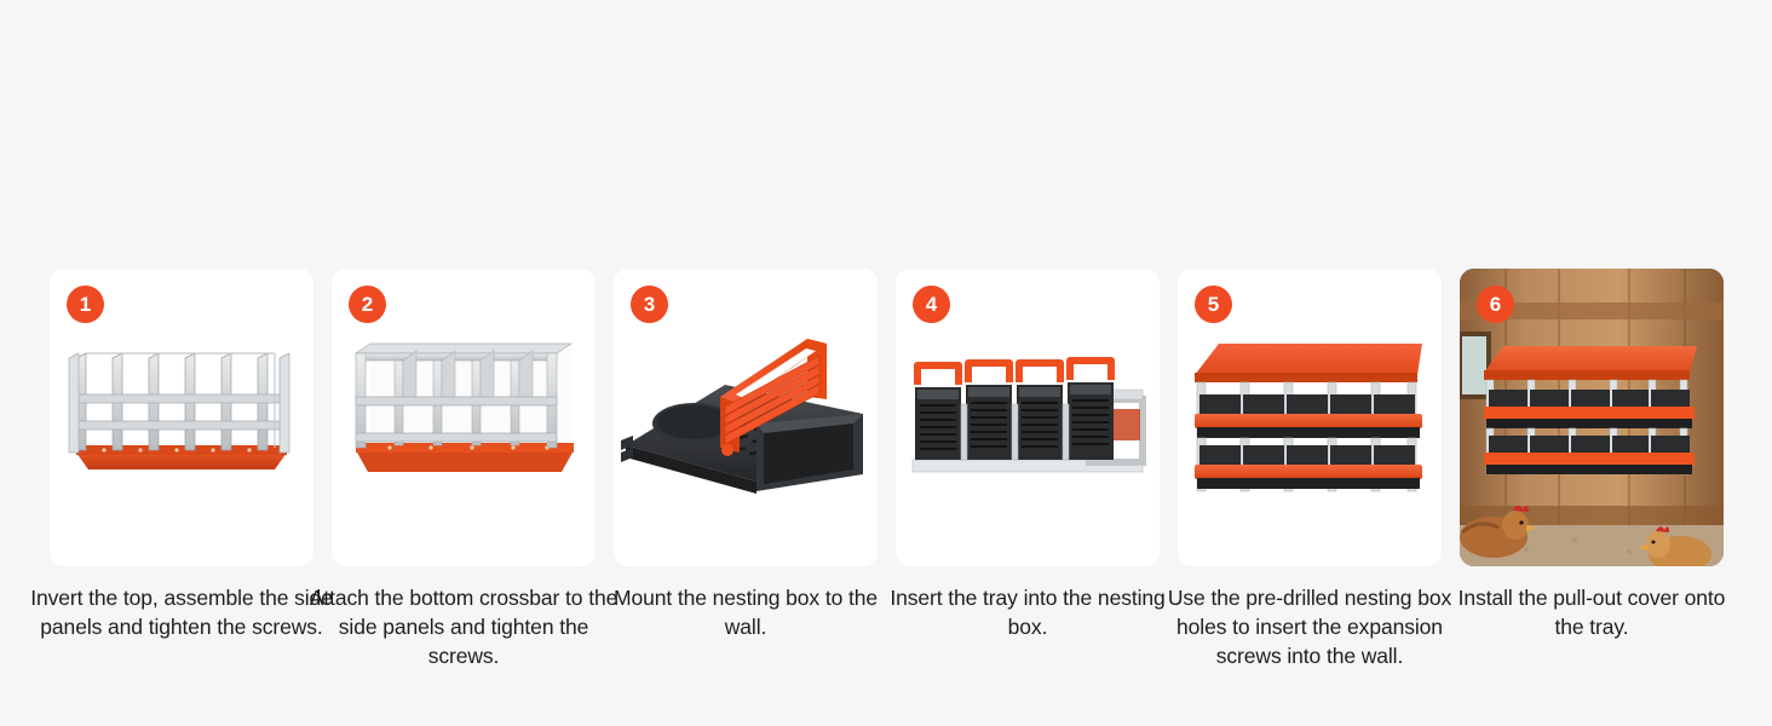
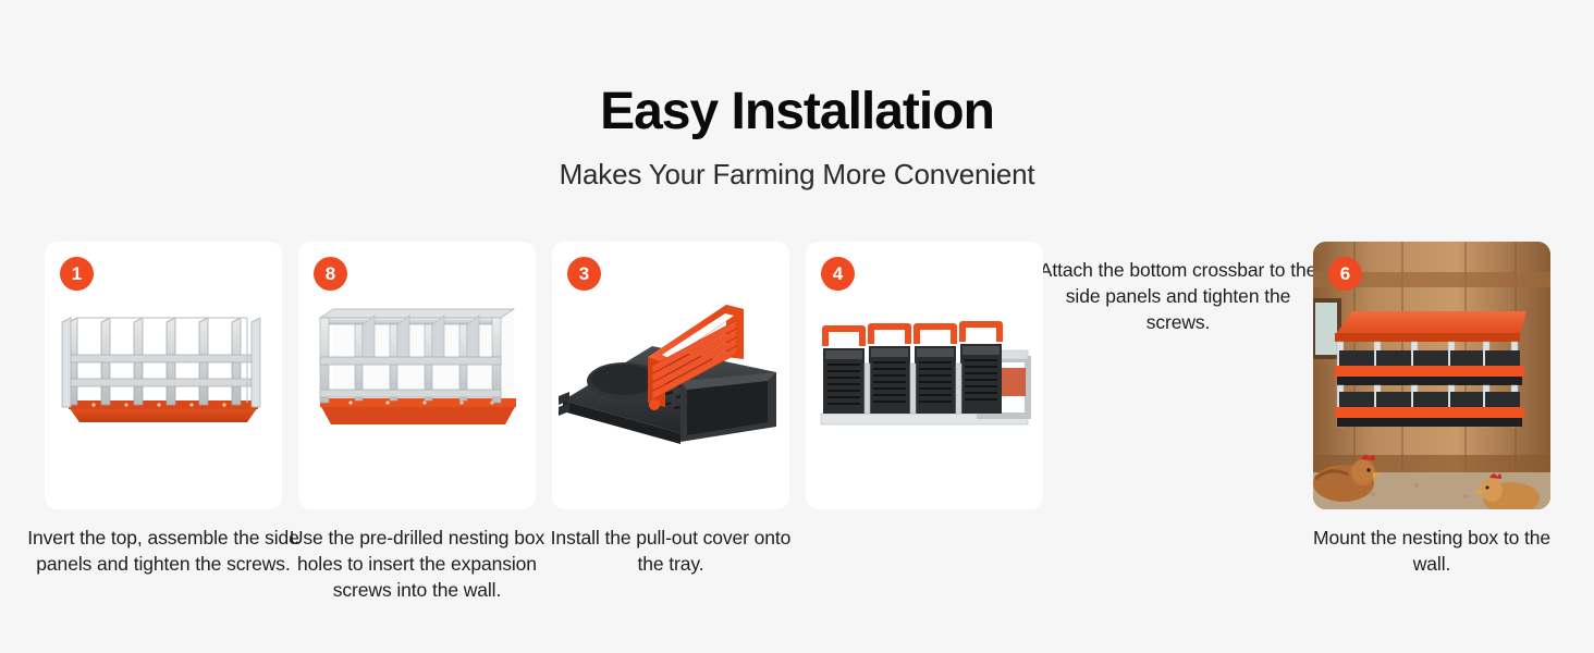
+ Easy Installation
+ Makes Your Farming More Convenient
  1
  Invert the top, assemble the side panels and tighten the screws.
- 2
+ 8
- Attach the bottom crossbar to the side panels and tighten the screws.
+ Use the pre-drilled nesting box holes to insert the expansion screws into the wall.
  3
- Mount the nesting box to the wall.
+ Install the pull-out cover onto the tray.
  4
- Insert the tray into the nesting box.
- 5
- Use the pre-drilled nesting box holes to insert the expansion screws into the wall.
+ Attach the bottom crossbar to the side panels and tighten the screws.
  6
- Install the pull-out cover onto the tray.
+ Mount the nesting box to the wall.
